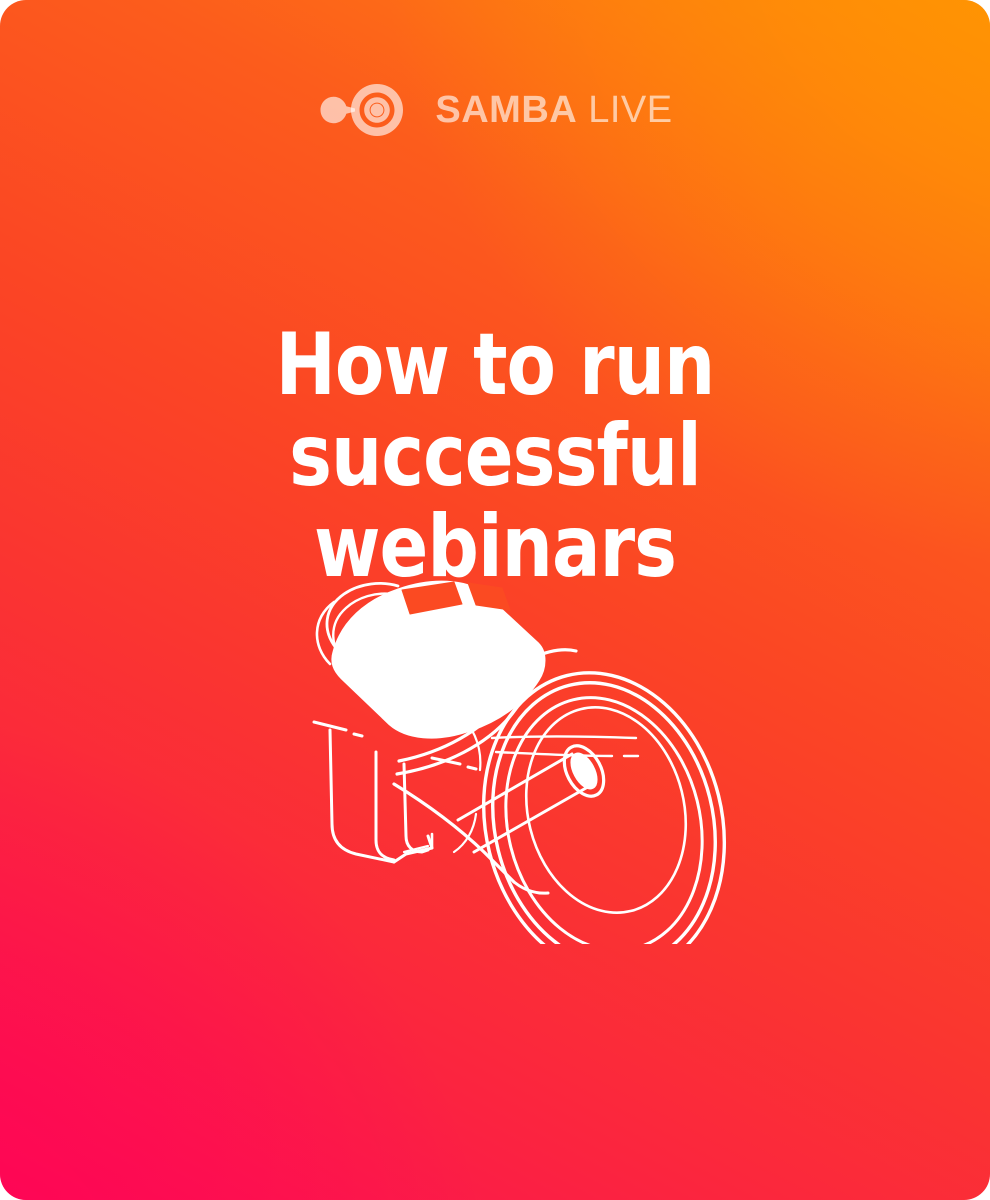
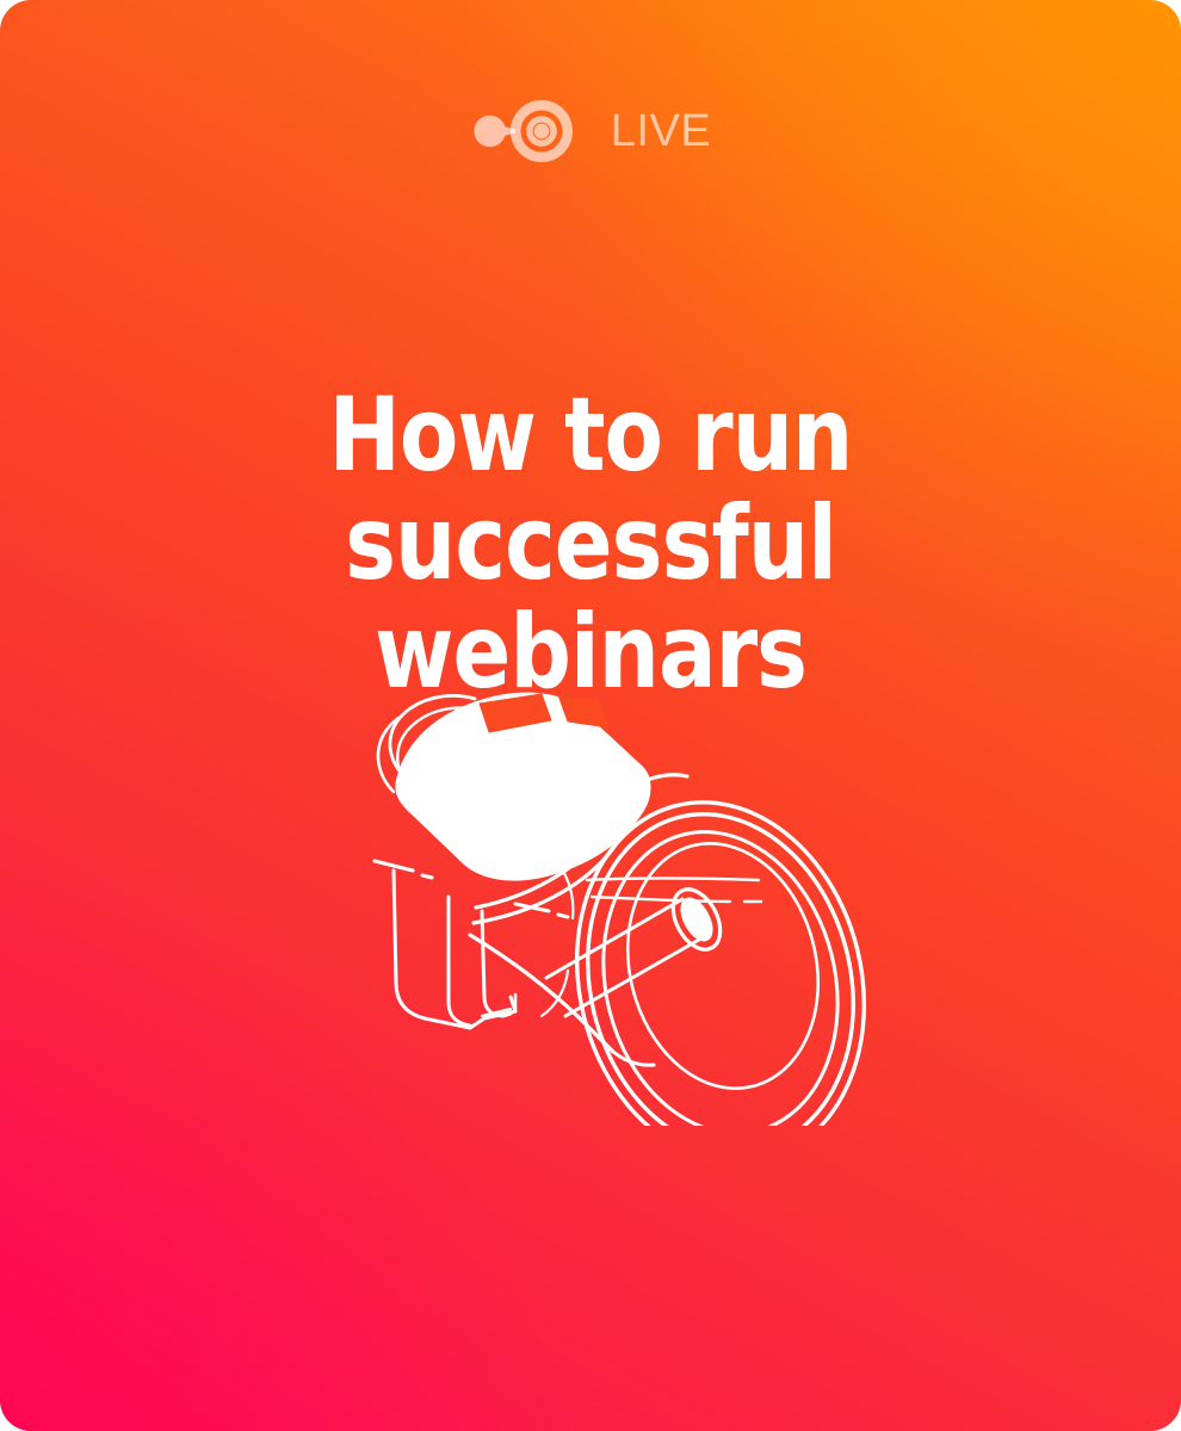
- SAMBA
  LIVE
  How to run
  successful webinars
